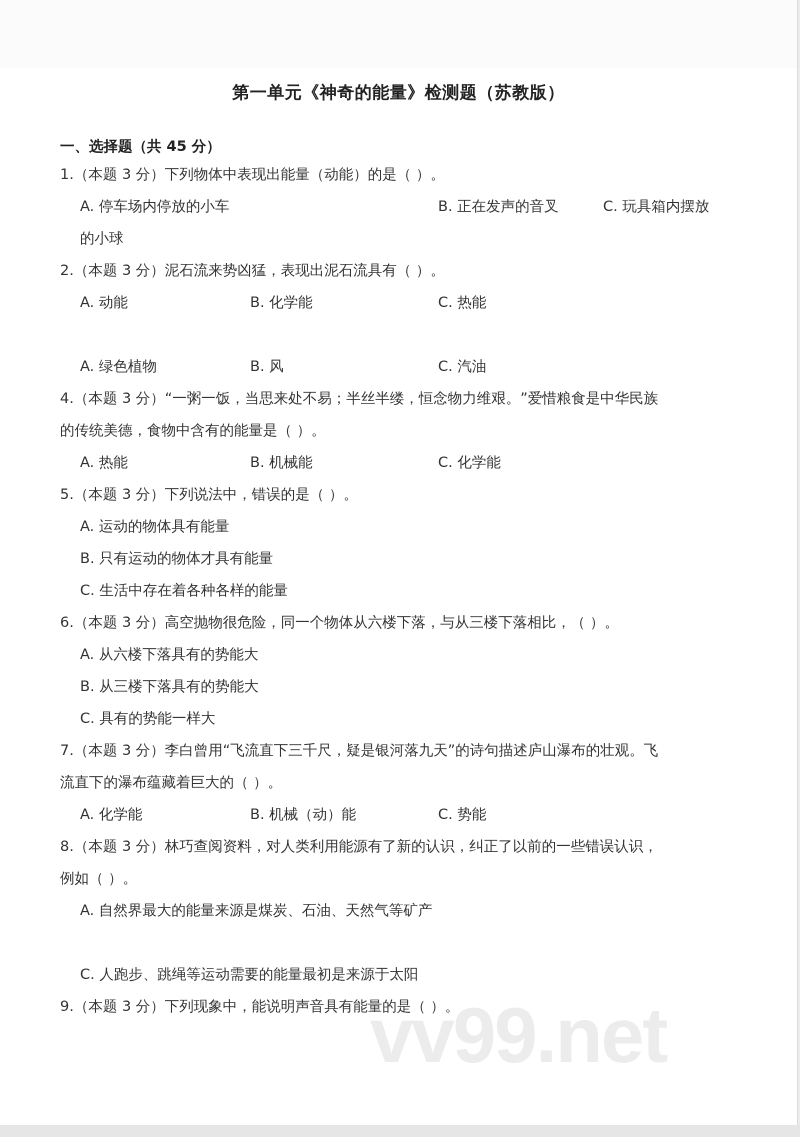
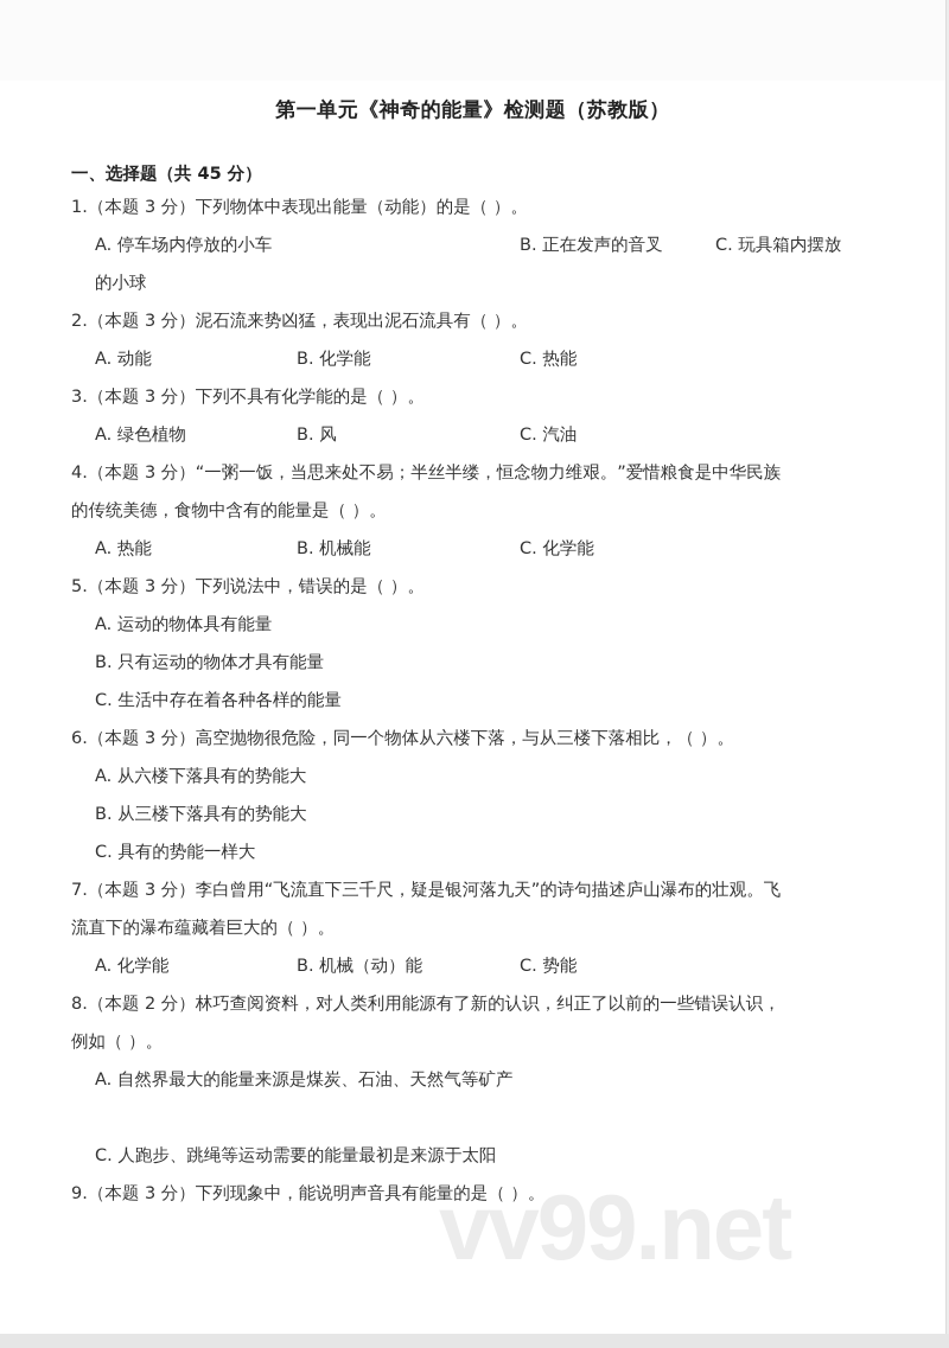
  第一单元《神奇的能量》检测题（苏教版）
  一、选择题（共 45 分）
  1.（本题 3 分）下列物体中表现出能量（动能）的是（ ）。
  A. 停车场内停放的小车
  B. 正在发声的音叉
  C. 玩具箱内摆放
  的小球
  2.（本题 3 分）泥石流来势凶猛，表现出泥石流具有（ ）。
  A. 动能
  B. 化学能
  C. 热能
+ 3.（本题 3 分）下列不具有化学能的是（ ）。
  A. 绿色植物
  B. 风
  C. 汽油
  4.（本题 3 分）“一粥一饭，当思来处不易；半丝半缕，恒念物力维艰。”爱惜粮食是中华民族
  的传统美德，食物中含有的能量是（ ）。
  A. 热能
  B. 机械能
  C. 化学能
  5.（本题 3 分）下列说法中，错误的是（ ）。
  A. 运动的物体具有能量
  B. 只有运动的物体才具有能量
  C. 生活中存在着各种各样的能量
  6.（本题 3 分）高空抛物很危险，同一个物体从六楼下落，与从三楼下落相比，（ ）。
  A. 从六楼下落具有的势能大
  B. 从三楼下落具有的势能大
  C. 具有的势能一样大
  7.（本题 3 分）李白曾用“飞流直下三千尺，疑是银河落九天”的诗句描述庐山瀑布的壮观。飞
  流直下的瀑布蕴藏着巨大的（ ）。
  A. 化学能
  B. 机械（动）能
  C. 势能
- 8.（本题 3 分）林巧查阅资料，对人类利用能源有了新的认识，纠正了以前的一些错误认识，
+ 8.（本题 2 分）林巧查阅资料，对人类利用能源有了新的认识，纠正了以前的一些错误认识，
  例如（ ）。
  A. 自然界最大的能量来源是煤炭、石油、天然气等矿产
  C. 人跑步、跳绳等运动需要的能量最初是来源于太阳
  vv99.net
  9.（本题 3 分）下列现象中，能说明声音具有能量的是（ ）。
